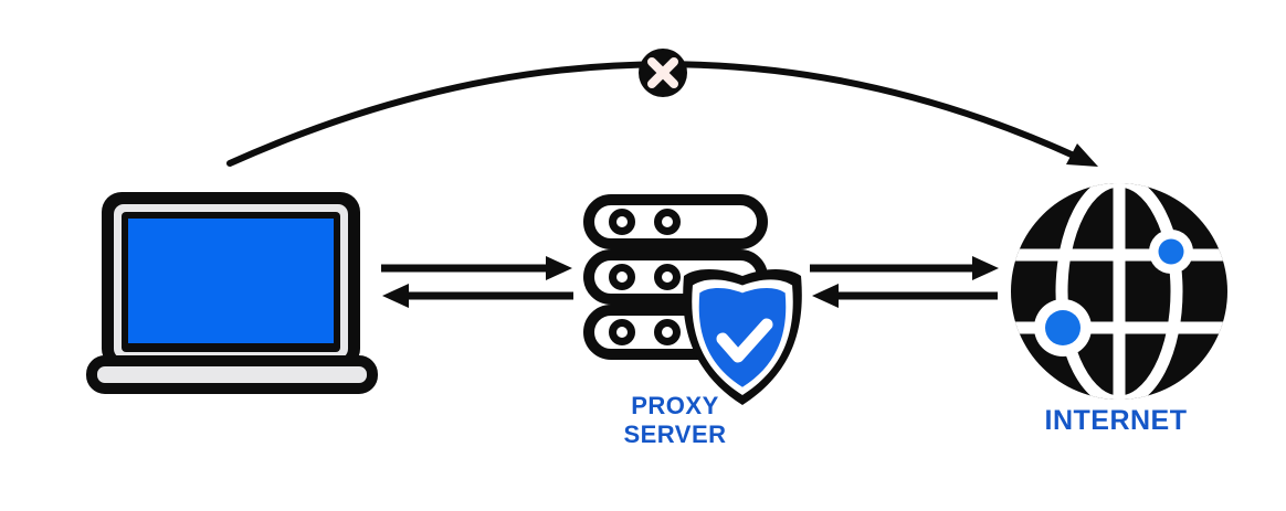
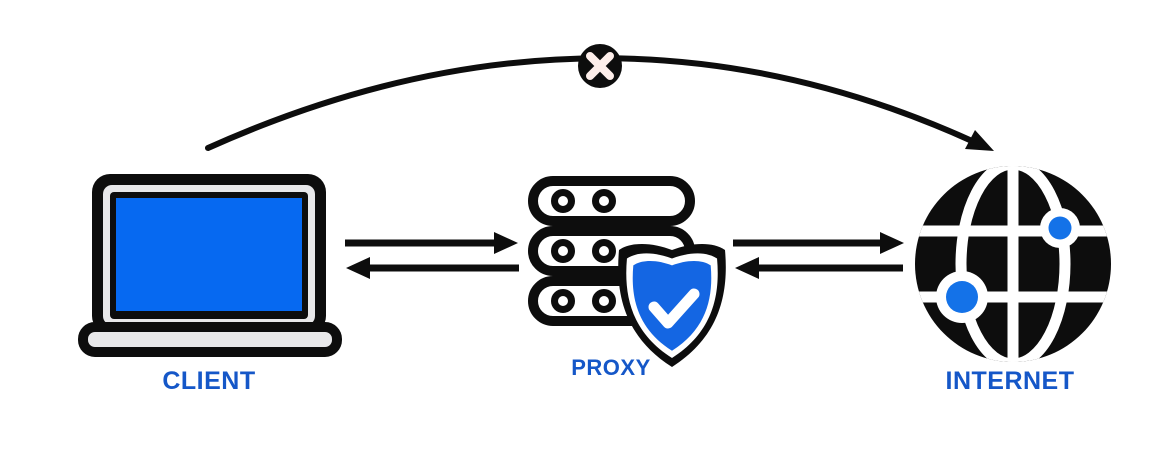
+ CLIENT
  PROXY
- SERVER
  INTERNET
